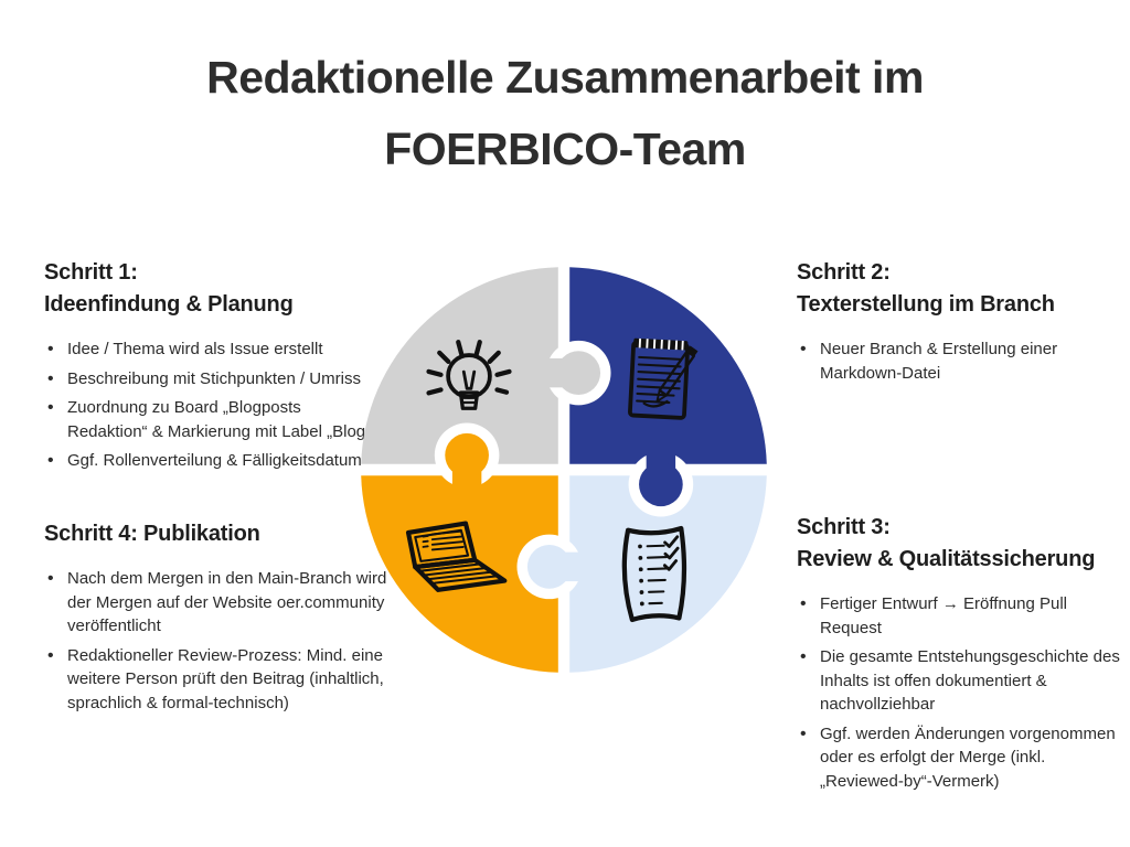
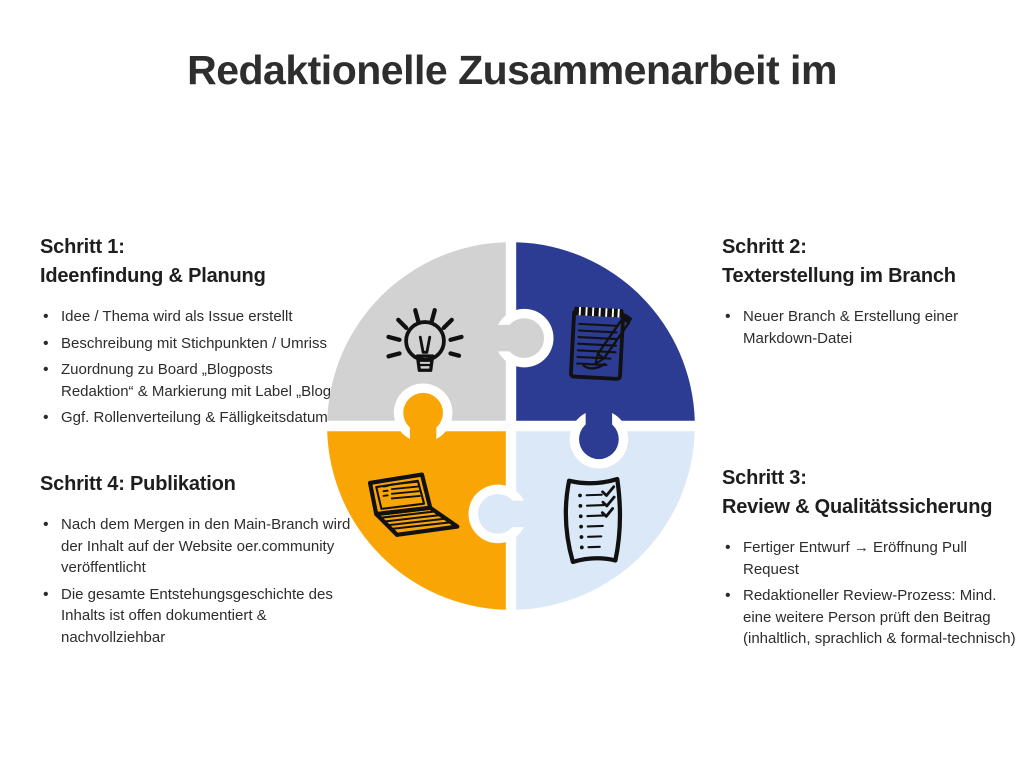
  Redaktionelle Zusammenarbeit im
- FOERBICO-Team
  Schritt 1:
  Ideenfindung & Planung
  Idee / Thema wird als Issue erstellt
  Beschreibung mit Stichpunkten / Umriss
  Zuordnung zu Board „Blogposts Redaktion“ & Markierung mit Label „Blog
  Ggf. Rollenverteilung & Fälligkeitsdatum
  Schritt 2:
  Texterstellung im Branch
  Neuer Branch & Erstellung einer Markdown-Datei
  Schritt 3:
  Review & Qualitätssicherung
  Fertiger Entwurf → Eröffnung Pull Request
- Die gesamte Entstehungsgeschichte des Inhalts ist offen dokumentiert & nachvollziehbar
+ Redaktioneller Review-Prozess: Mind. eine weitere Person prüft den Beitrag (inhaltlich, sprachlich & formal-technisch)
- Ggf. werden Änderungen vorgenommen oder es erfolgt der Merge (inkl. „Reviewed-by“-Vermerk)
  Schritt 4: Publikation
- Nach dem Mergen in den Main-Branch wird der Mergen auf der Website oer.community veröffentlicht
+ Nach dem Mergen in den Main-Branch wird der Inhalt auf der Website oer.community veröffentlicht
- Redaktioneller Review-Prozess: Mind. eine weitere Person prüft den Beitrag (inhaltlich, sprachlich & formal-technisch)
+ Die gesamte Entstehungsgeschichte des Inhalts ist offen dokumentiert & nachvollziehbar
